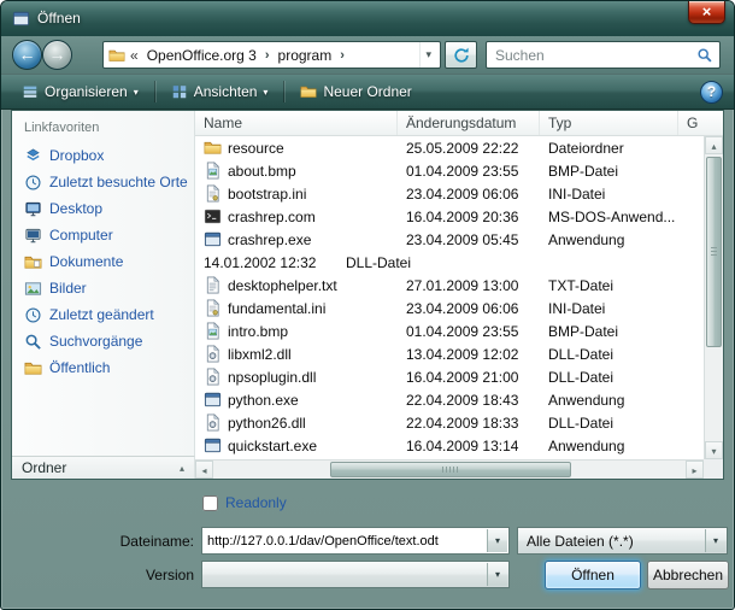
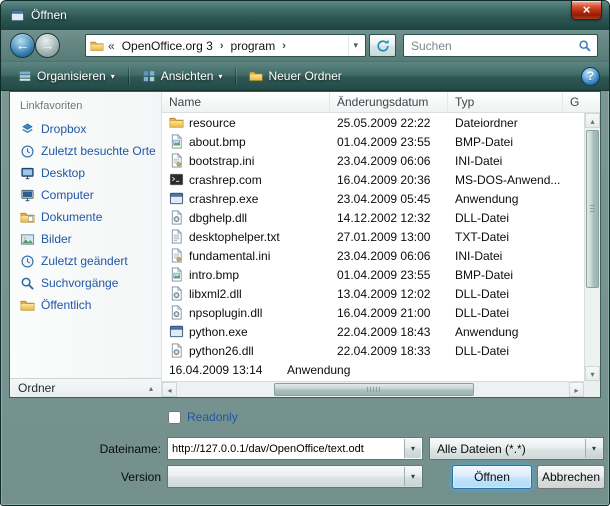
  Öffnen
  ×
  ←
  →
  «
  OpenOffice.org 3
  ›
  program
  ›
  ▾
  Suchen
  Organisieren
  ▾
  Ansichten
  ▾
  Neuer Ordner
  ?
  Linkfavoriten
  Dropbox
  Zuletzt besuchte Orte
  Desktop
  Computer
  Dokumente
  Bilder
  Zuletzt geändert
  Suchvorgänge
  Öffentlich
  Ordner
  ▴
  Name
  Änderungsdatum
  Typ
  G
  resource
  25.05.2009 22:22
  Dateiordner
  about.bmp
  01.04.2009 23:55
  BMP-Datei
  bootstrap.ini
  23.04.2009 06:06
  INI-Datei
  crashrep.com
  16.04.2009 20:36
  MS-DOS-Anwend...
  crashrep.exe
  23.04.2009 05:45
  Anwendung
+ dbghelp.dll
- 14.01.2002 12:32
+ 14.12.2002 12:32
  DLL-Datei
  desktophelper.txt
  27.01.2009 13:00
  TXT-Datei
  fundamental.ini
  23.04.2009 06:06
  INI-Datei
  intro.bmp
  01.04.2009 23:55
  BMP-Datei
  libxml2.dll
  13.04.2009 12:02
  DLL-Datei
  npsoplugin.dll
  16.04.2009 21:00
  DLL-Datei
  python.exe
  22.04.2009 18:43
  Anwendung
  python26.dll
  22.04.2009 18:33
  DLL-Datei
- quickstart.exe
  16.04.2009 13:14
  Anwendung
  ▴
  ▾
  ◂
  ▸
  Readonly
  Dateiname:
  http://127.0.0.1/dav/OpenOffice/text.odt
  ▾
  Alle Dateien (*.*)
  ▾
  Version
  ▾
  Öffnen
  Abbrechen
